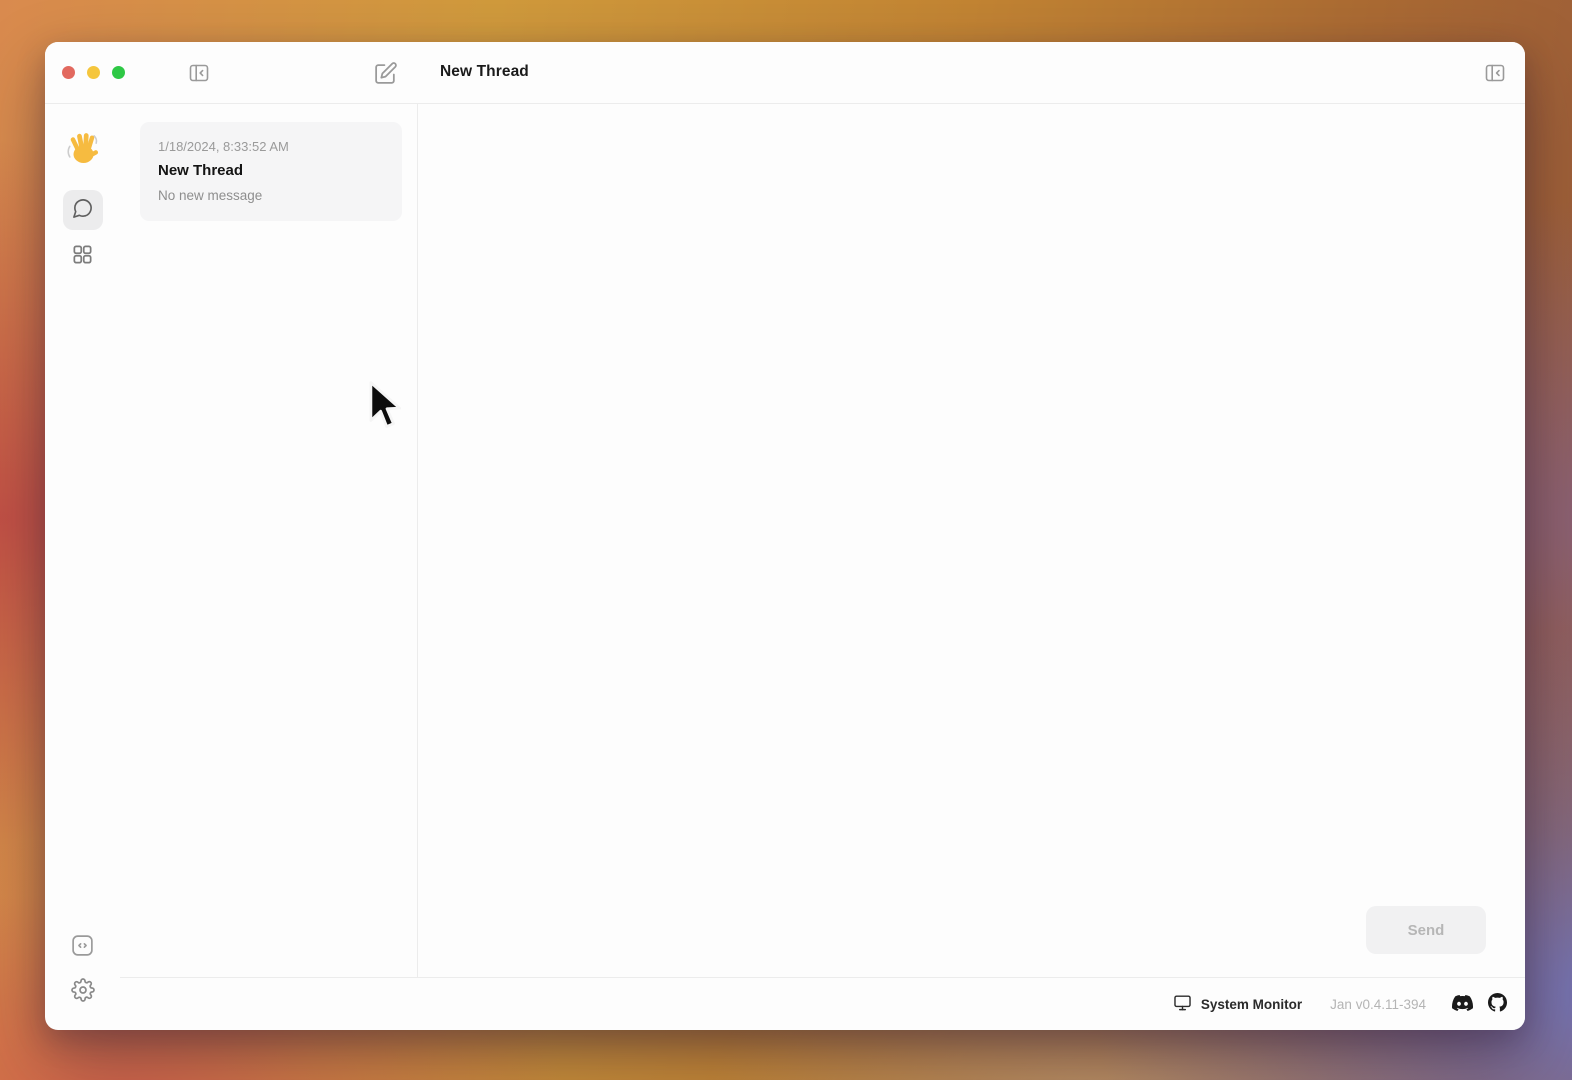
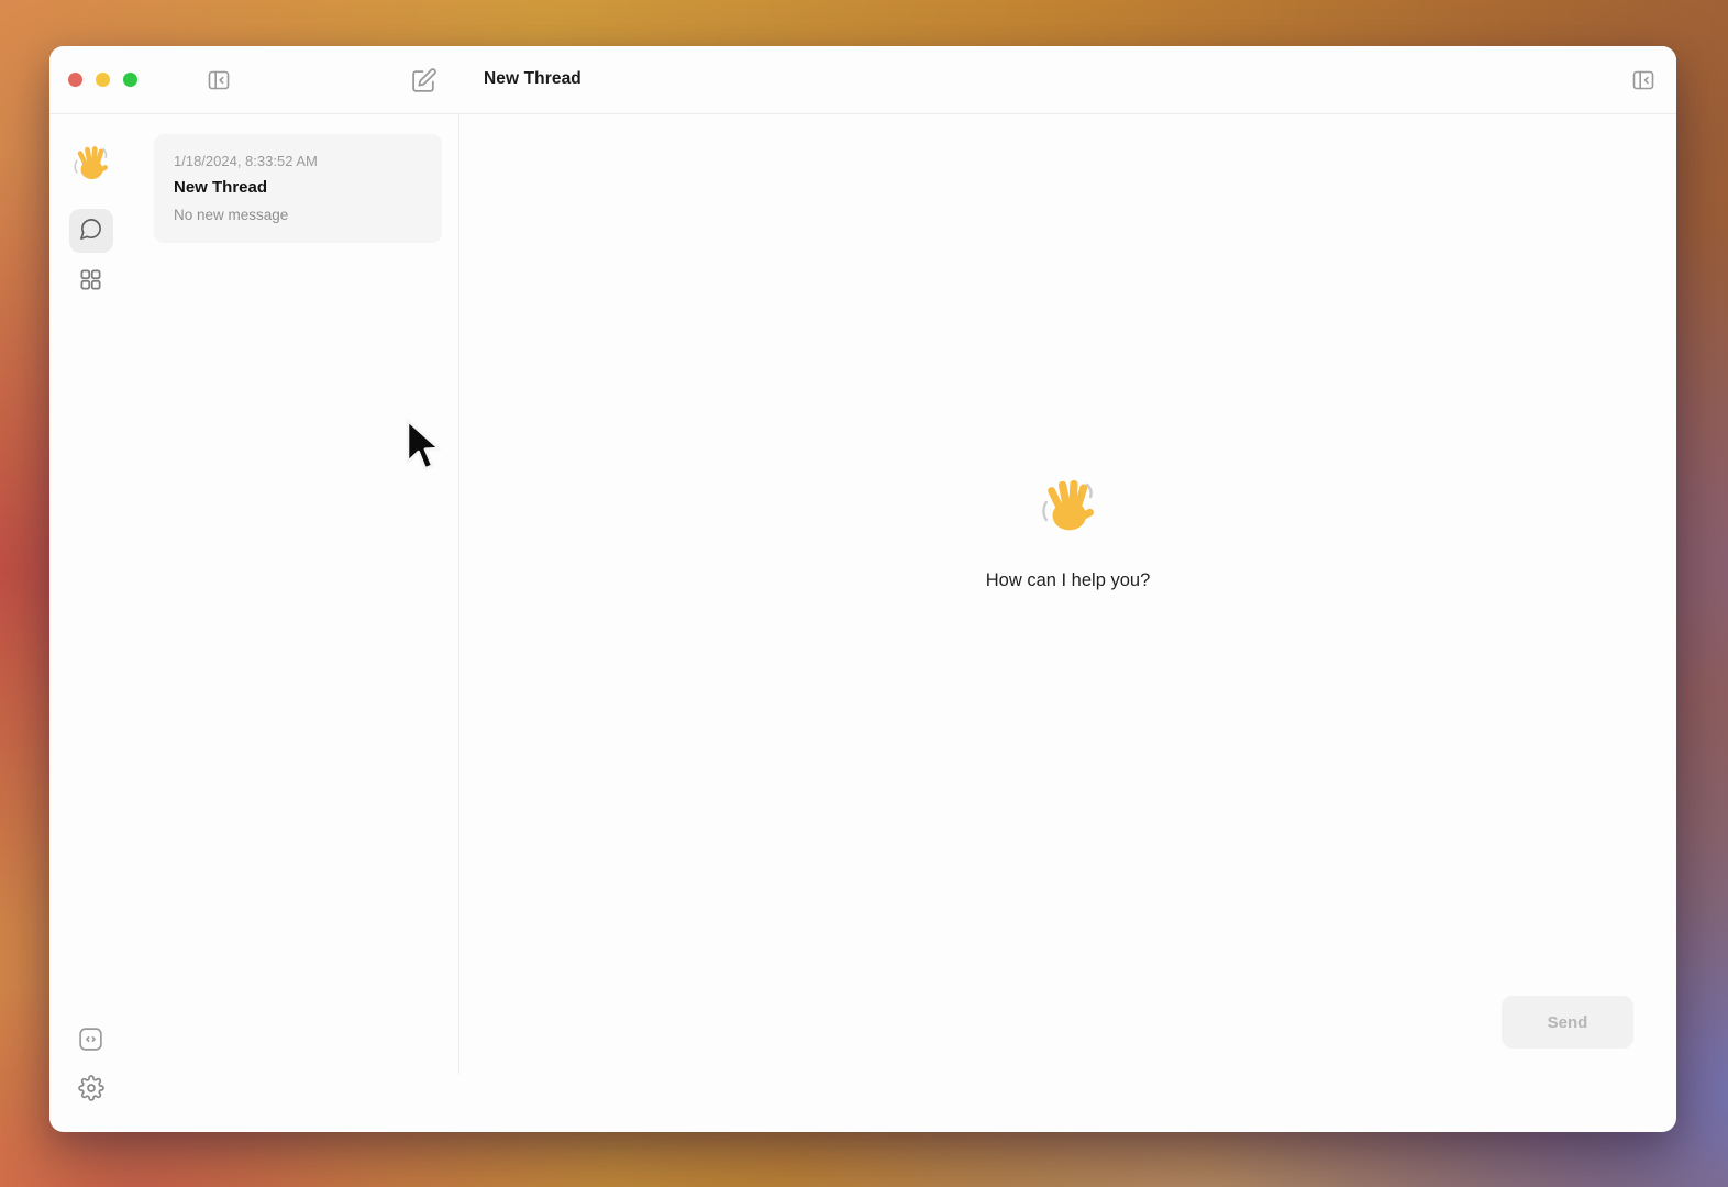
  New Thread
  1/18/2024, 8:33:52 AM
  New Thread
  No new message
+ How can I help you?
  Send
- System Monitor
- Jan v0.4.11-394
